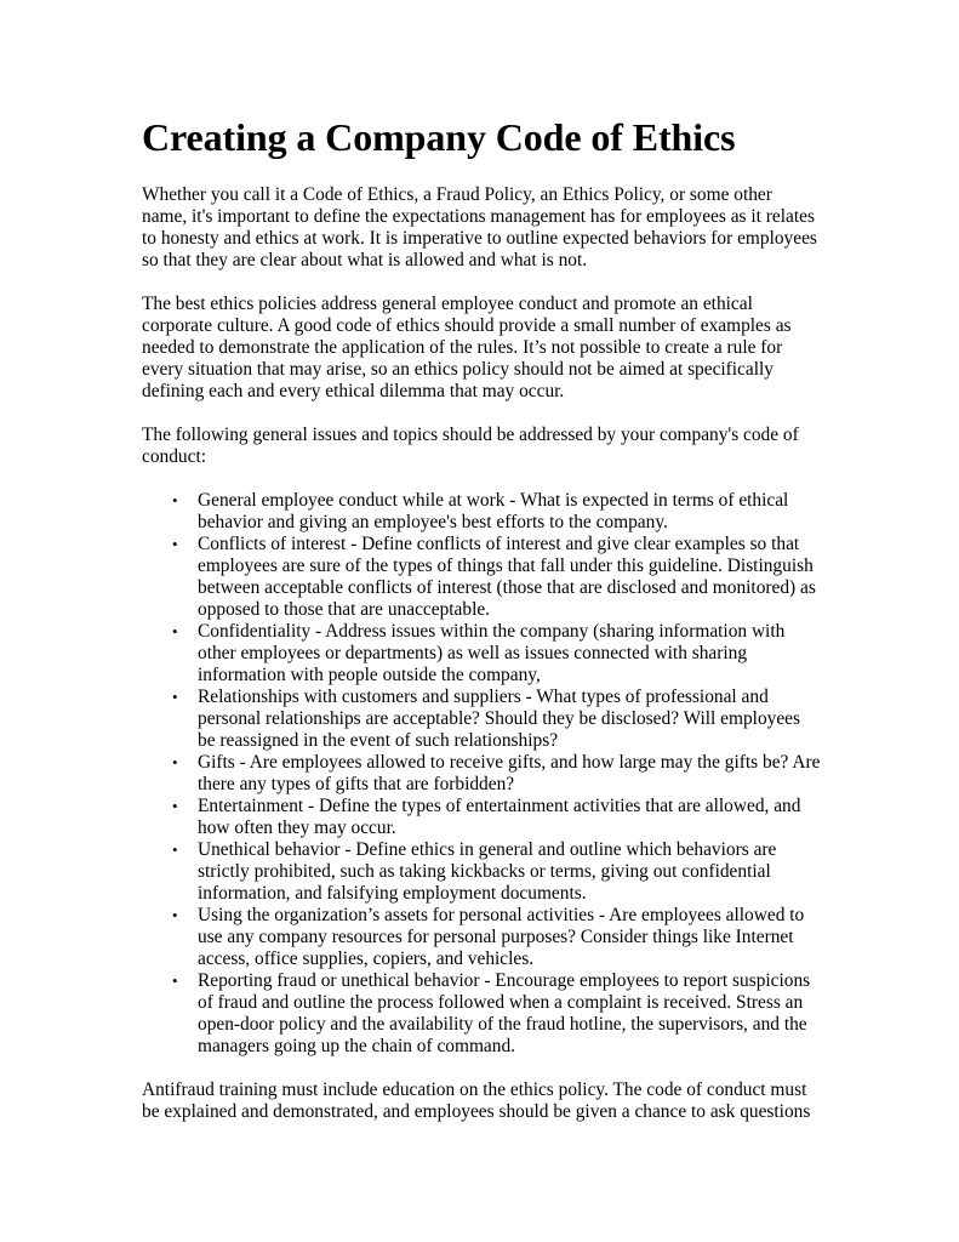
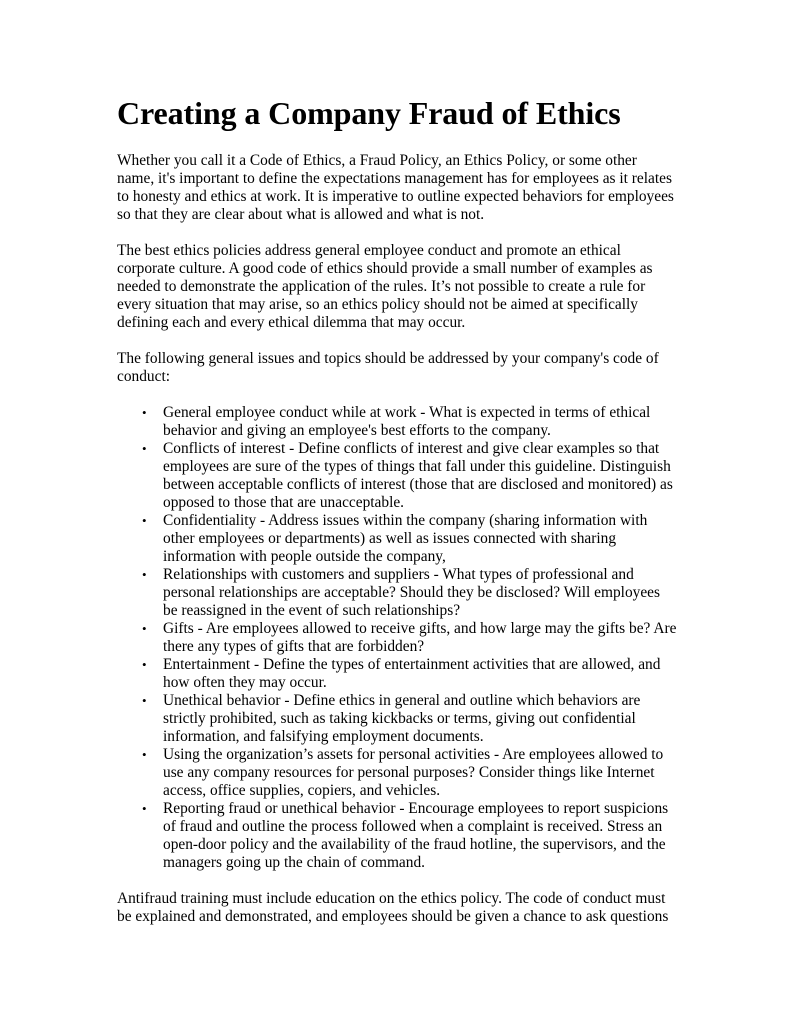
- Creating a Company Code of Ethics
+ Creating a Company Fraud of Ethics
  Whether you call it a Code of Ethics, a Fraud Policy, an Ethics Policy, or some other name, it's important to define the expectations management has for employees as it relates to honesty and ethics at work. It is imperative to outline expected behaviors for employees so that they are clear about what is allowed and what is not.
  The best ethics policies address general employee conduct and promote an ethical corporate culture. A good code of ethics should provide a small number of examples as needed to demonstrate the application of the rules. It’s not possible to create a rule for every situation that may arise, so an ethics policy should not be aimed at specifically defining each and every ethical dilemma that may occur.
  The following general issues and topics should be addressed by your company's code of conduct:
  •
  General employee conduct while at work - What is expected in terms of ethical behavior and giving an employee's best efforts to the company.
  •
  Conflicts of interest - Define conflicts of interest and give clear examples so that employees are sure of the types of things that fall under this guideline. Distinguish between acceptable conflicts of interest (those that are disclosed and monitored) as opposed to those that are unacceptable.
  •
  Confidentiality - Address issues within the company (sharing information with other employees or departments) as well as issues connected with sharing information with people outside the company,
  •
  Relationships with customers and suppliers - What types of professional and personal relationships are acceptable? Should they be disclosed? Will employees be reassigned in the event of such relationships?
  •
  Gifts - Are employees allowed to receive gifts, and how large may the gifts be? Are there any types of gifts that are forbidden?
  •
  Entertainment - Define the types of entertainment activities that are allowed, and how often they may occur.
  •
  Unethical behavior - Define ethics in general and outline which behaviors are strictly prohibited, such as taking kickbacks or terms, giving out confidential information, and falsifying employment documents.
  •
  Using the organization’s assets for personal activities - Are employees allowed to use any company resources for personal purposes? Consider things like Internet access, office supplies, copiers, and vehicles.
  •
  Reporting fraud or unethical behavior - Encourage employees to report suspicions of fraud and outline the process followed when a complaint is received. Stress an open-door policy and the availability of the fraud hotline, the supervisors, and the managers going up the chain of command.
  Antifraud training must include education on the ethics policy. The code of conduct must be explained and demonstrated, and employees should be given a chance to ask questions
